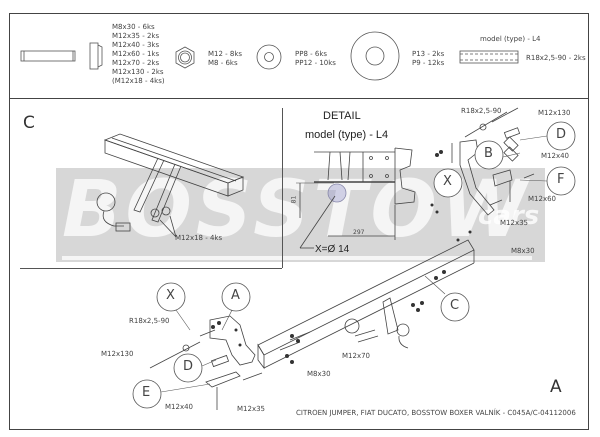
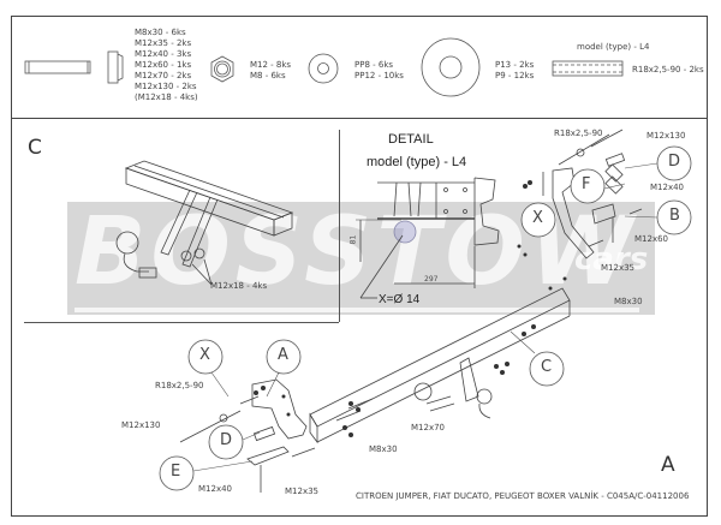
  M8x30 - 6ks
  M12x35 - 2ks
  M12x40 - 3ks
  M12x60 - 1ks
  M12x70 - 2ks
  M12x130 - 2ks
  (M12x18 - 4ks)
  M12 - 8ks
  M8 - 6ks
  PP8 - 6ks
  PP12 - 10ks
  P13 - 2ks
  P9 - 12ks
  model (type) - L4
  R18x2,5-90 - 2ks
  BOSSTOW
  cars
  C
  M12x18 - 4ks
  DETAIL
  model (type) - L4
  X=Ø 14
  R18x2,5-90
  M12x130
  M12x40
  M12x60
  M12x35
  M8x30
- B
+ F
  D
  X
- F
+ B
  X
  A
  D
  E
  C
  R18x2,5-90
  M12x130
  M12x40
  M12x35
  M8x30
  M12x70
  A
- CITROEN JUMPER, FIAT DUCATO, BOSSTOW BOXER VALNÍK - C045A/C-04112006
+ CITROEN JUMPER, FIAT DUCATO, PEUGEOT BOXER VALNÍK - C045A/C-04112006
